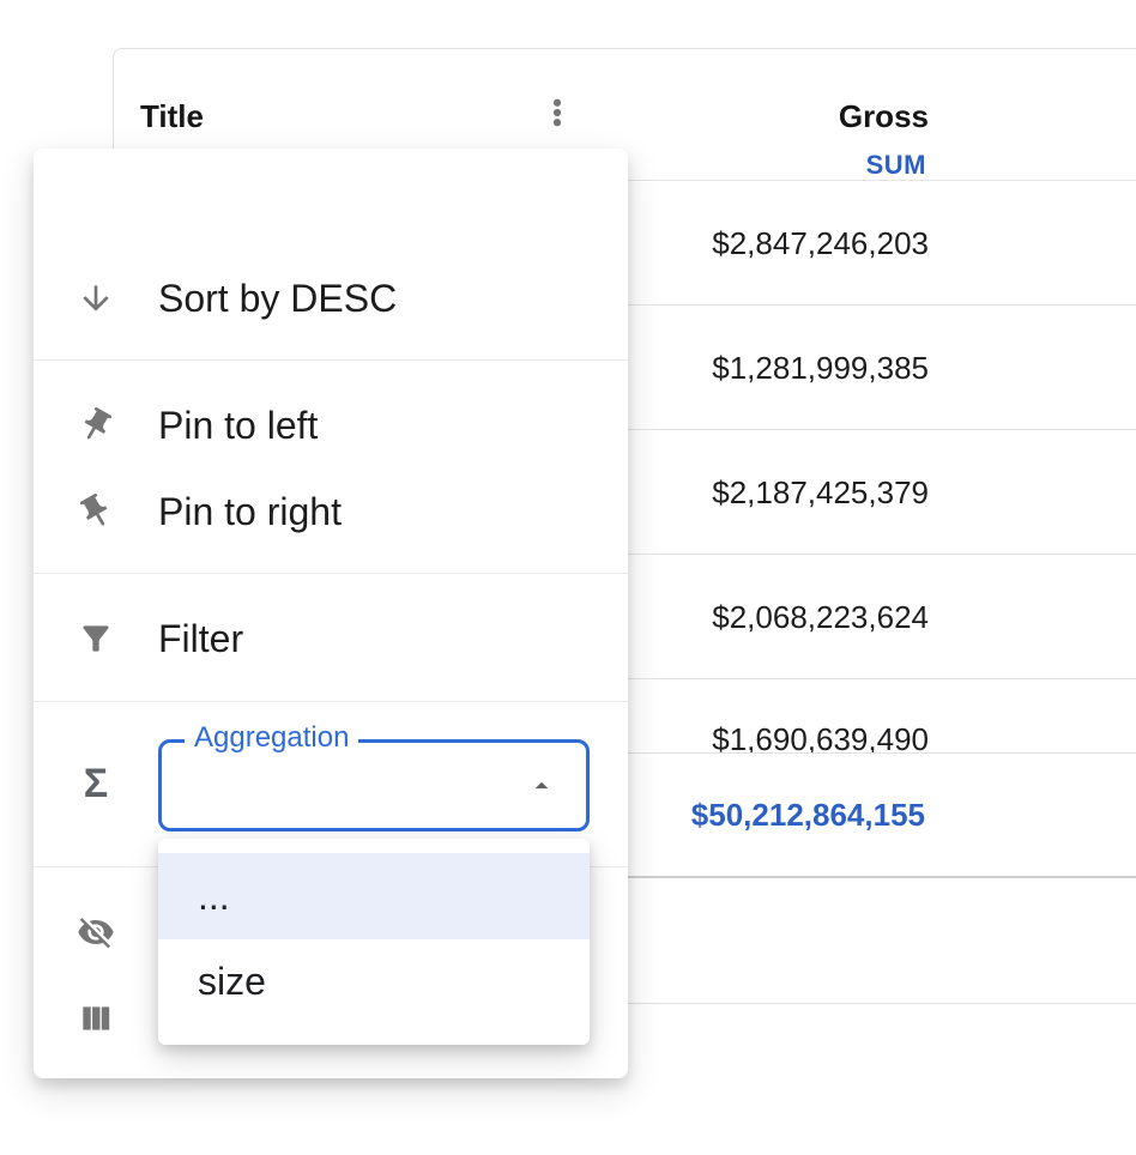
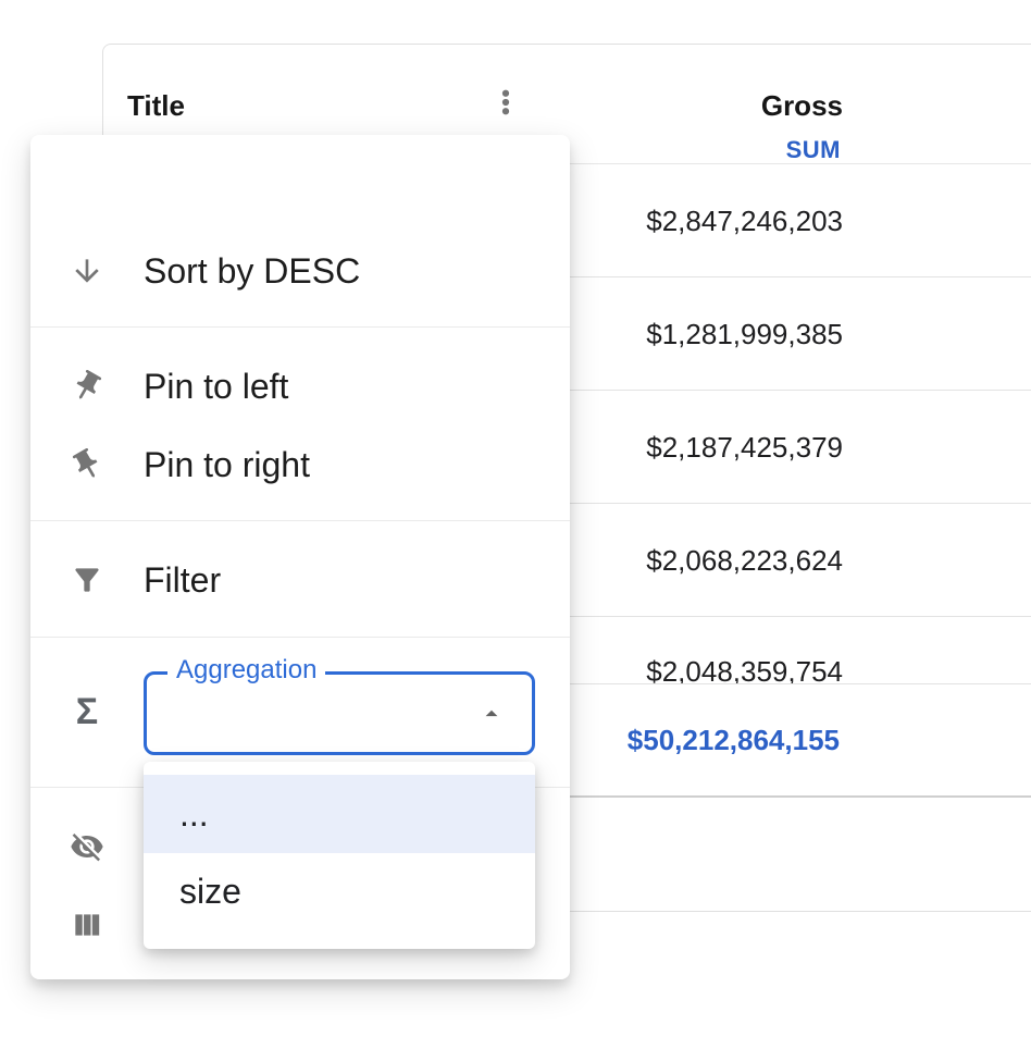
  Title
  Gross
  SUM
  $2,847,246,203
  $1,281,999,385
  $2,187,425,379
  $2,068,223,624
- $1,690,639,490
+ $2,048,359,754
  $50,212,864,155
  Sort by DESC
  Pin to left
  Pin to right
  Filter
  Σ
  Aggregation
  ...
  size
